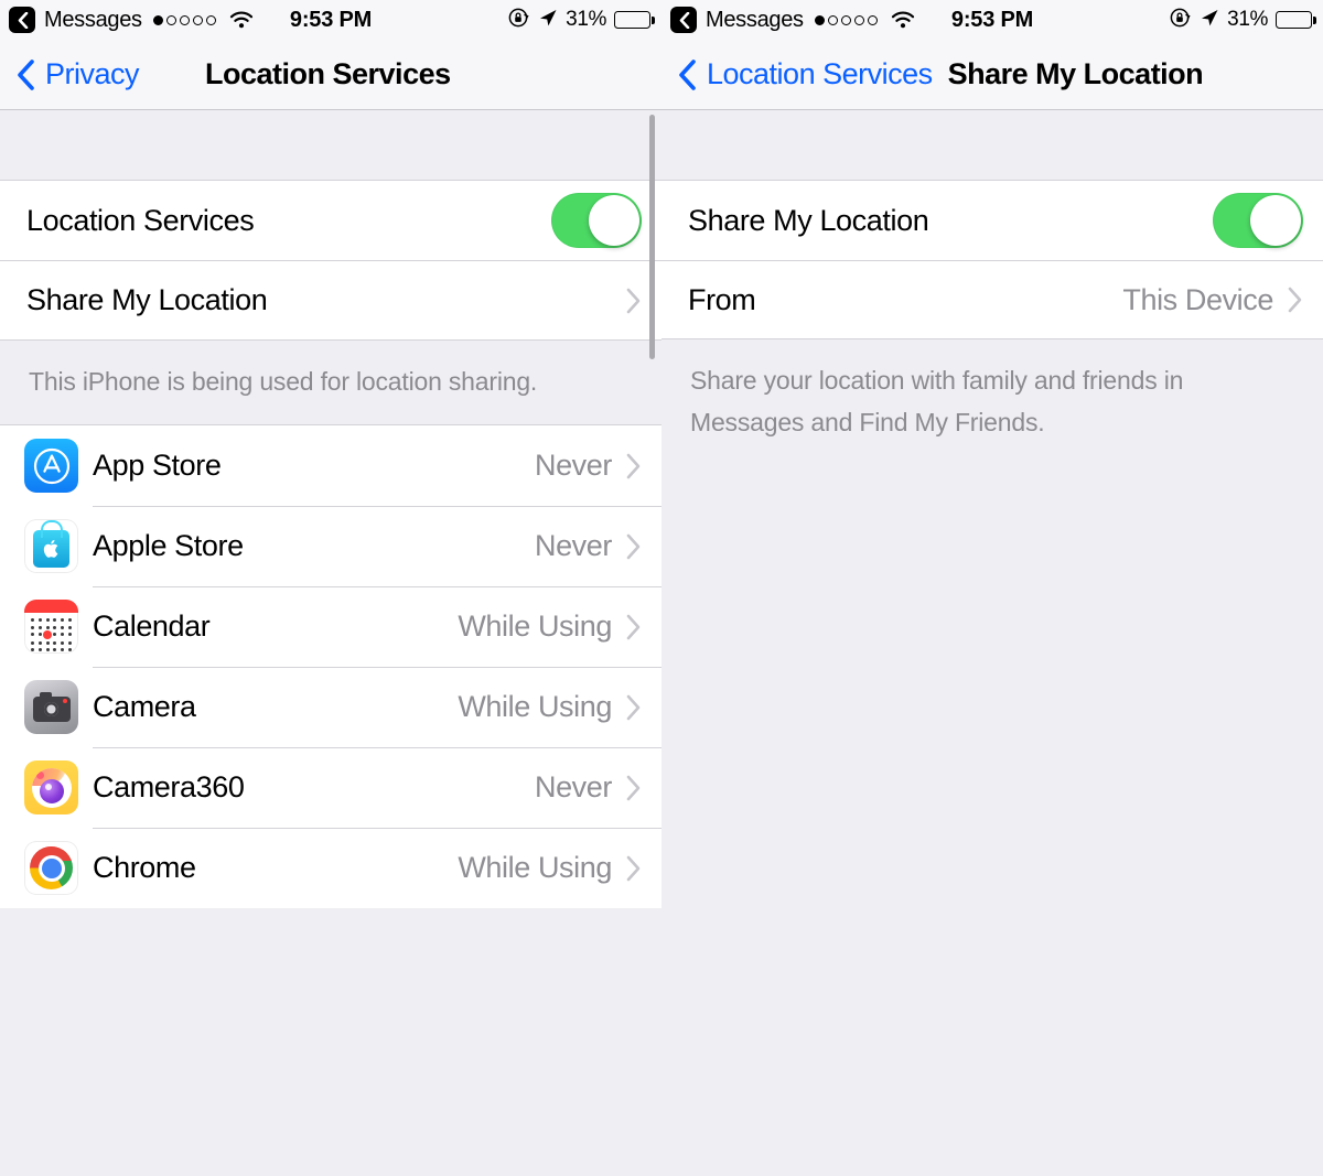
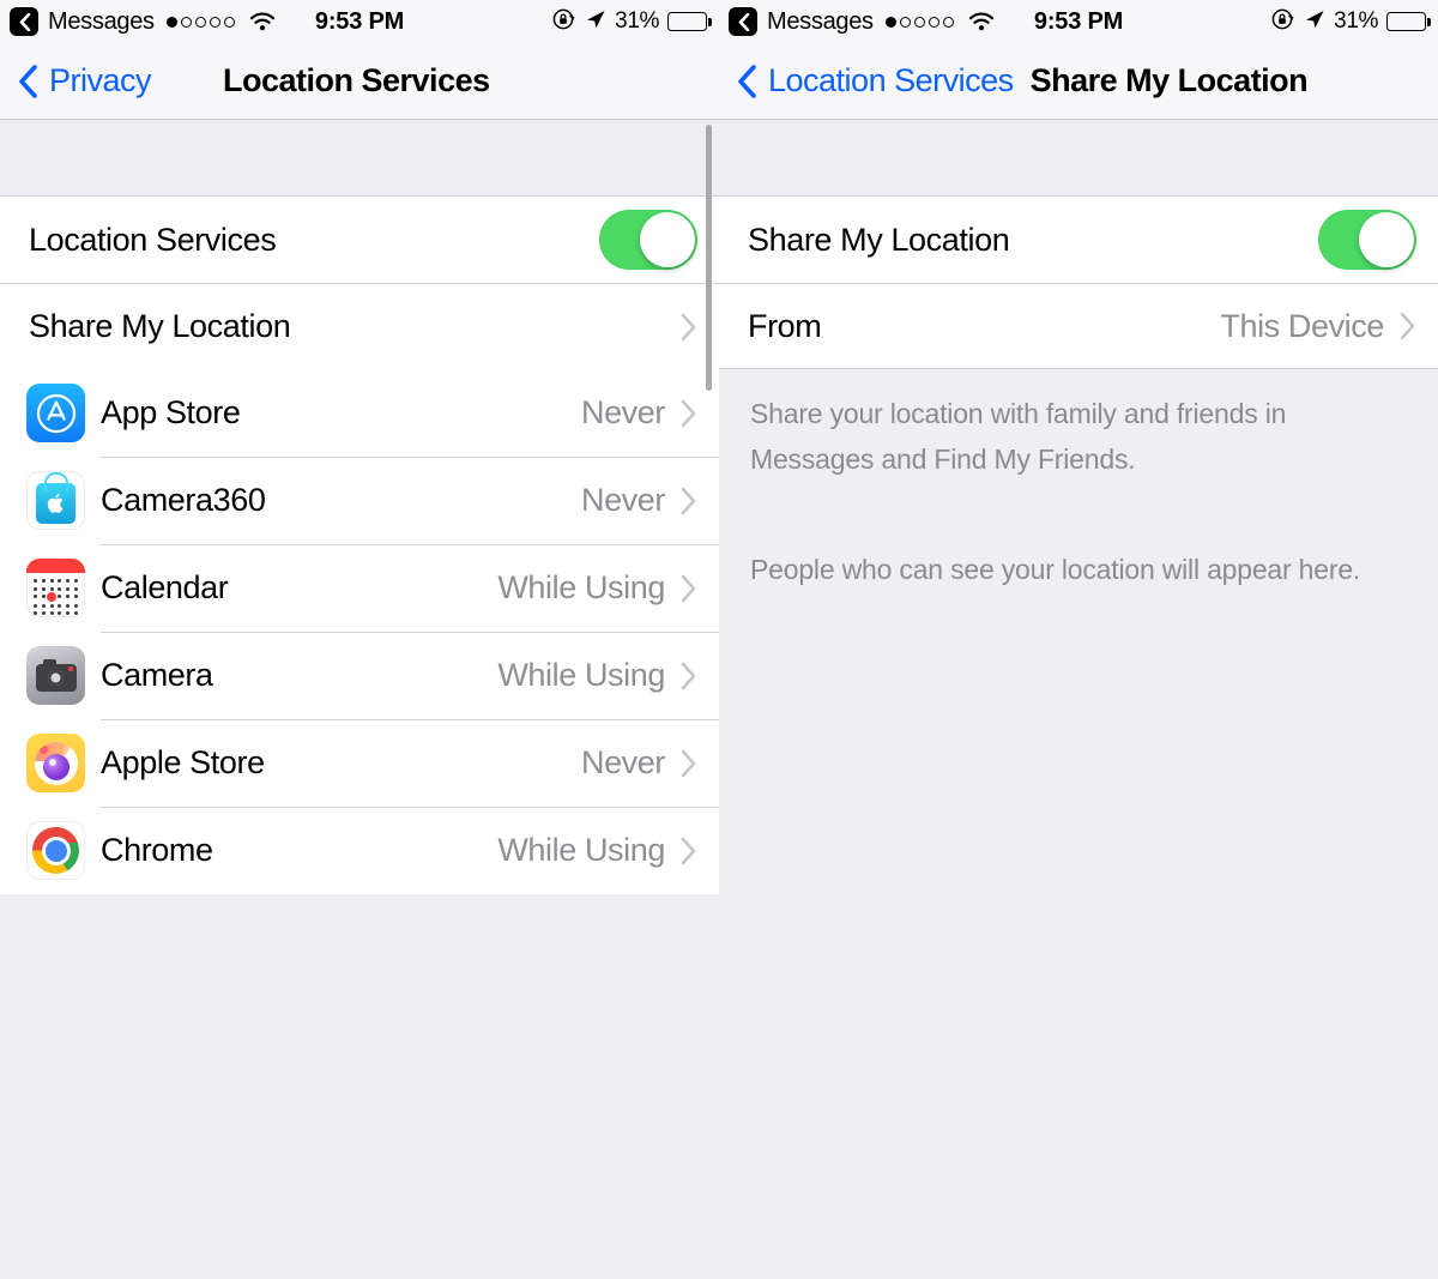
  Messages
  9:53 PM
  31%
  Privacy
  Location Services
  Location Services
  Share My Location
- This iPhone is being used for location sharing.
  App Store
  Never
- Apple Store
+ Camera360
  Never
  Calendar
  While Using
  Camera
  While Using
- Camera360
+ Apple Store
  Never
  Chrome
  While Using
  Messages
  9:53 PM
  31%
  Location Services
  Share My Location
  Share My Location
  From
  This Device
  Share your location with family and friends in Messages and Find My Friends.
+ People who can see your location will appear here.
